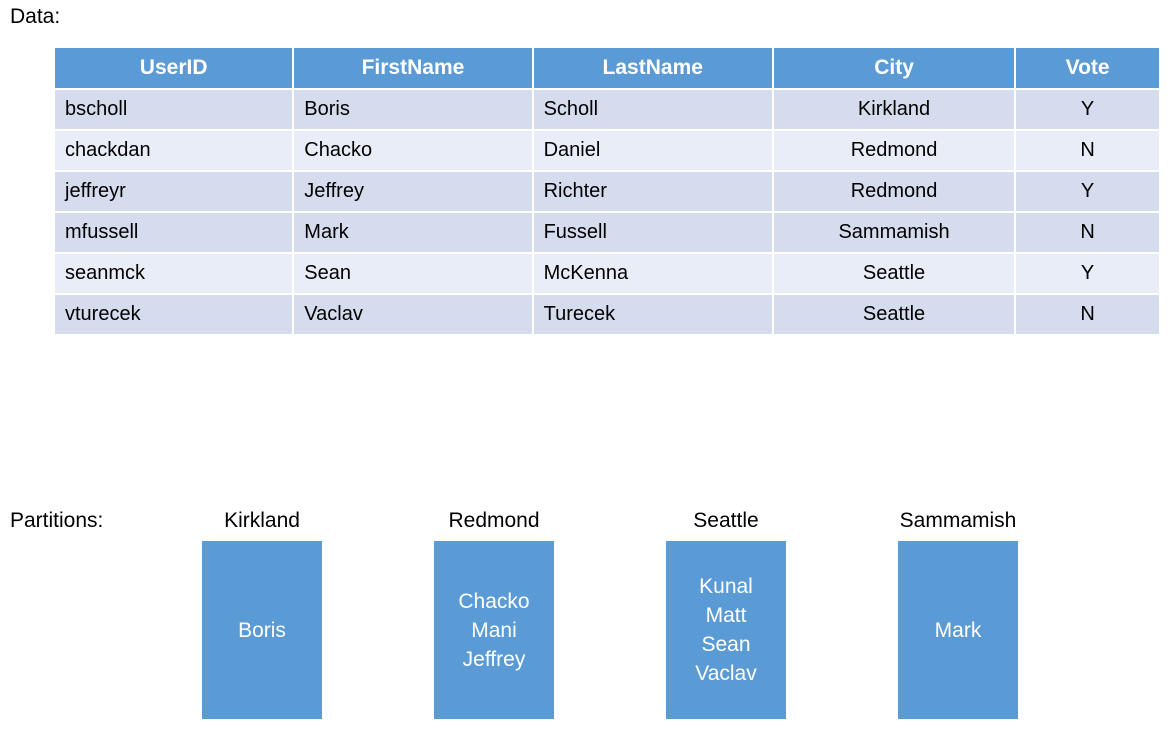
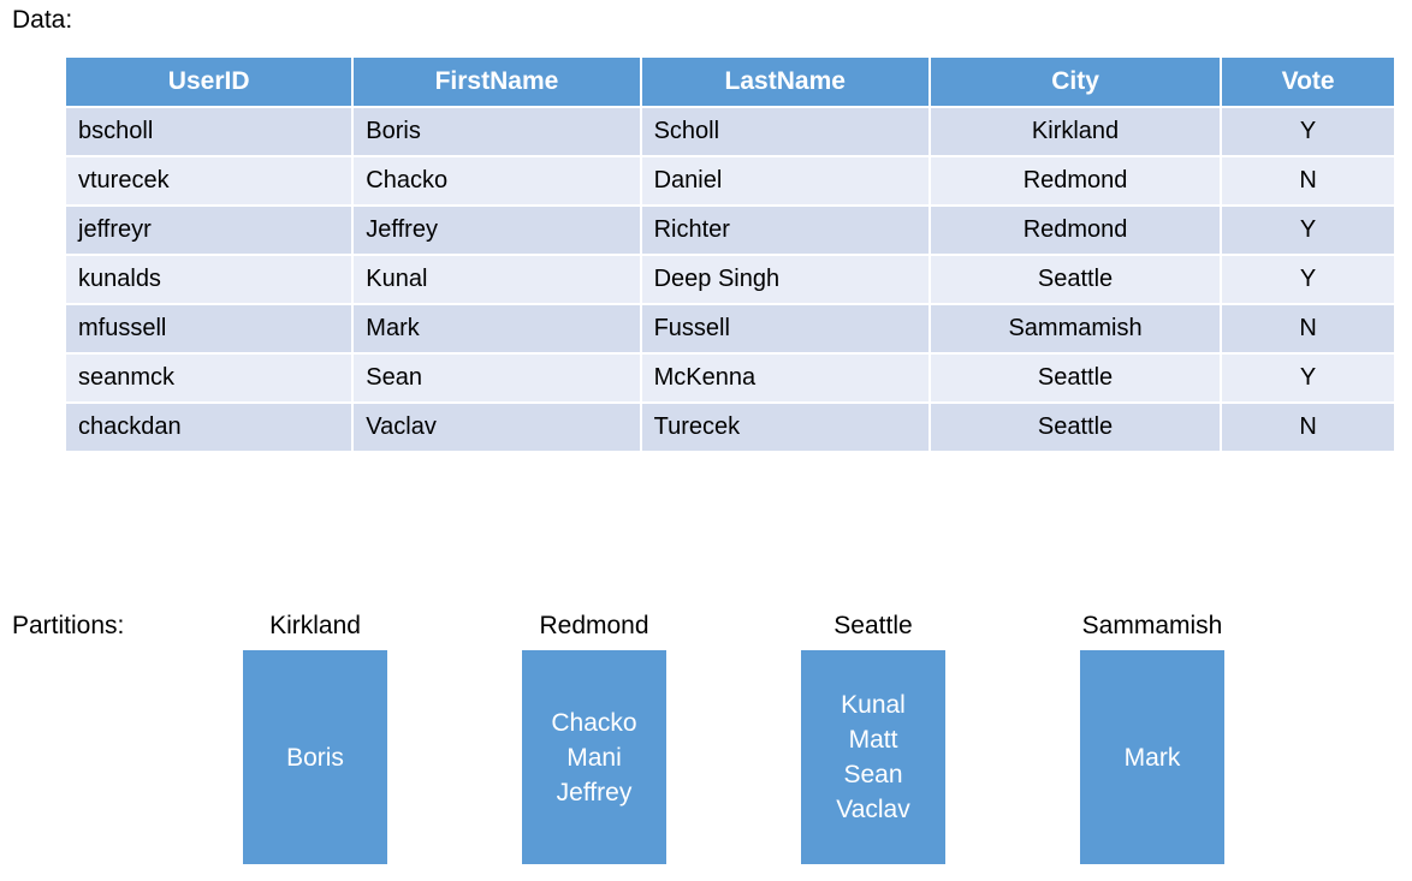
  Data:
  UserID	FirstName	LastName	City	Vote
  bscholl	Boris	Scholl	Kirkland	Y
- chackdan	Chacko	Daniel	Redmond	N
+ vturecek	Chacko	Daniel	Redmond	N
  jeffreyr	Jeffrey	Richter	Redmond	Y
+ kunalds	Kunal	Deep Singh	Seattle	Y
  mfussell	Mark	Fussell	Sammamish	N
  seanmck	Sean	McKenna	Seattle	Y
- vturecek	Vaclav	Turecek	Seattle	N
+ chackdan	Vaclav	Turecek	Seattle	N
  Partitions:
  Kirkland
  Boris
  Redmond
  Chacko
  Mani
  Jeffrey
  Seattle
  Kunal
  Matt
  Sean
  Vaclav
  Sammamish
  Mark
